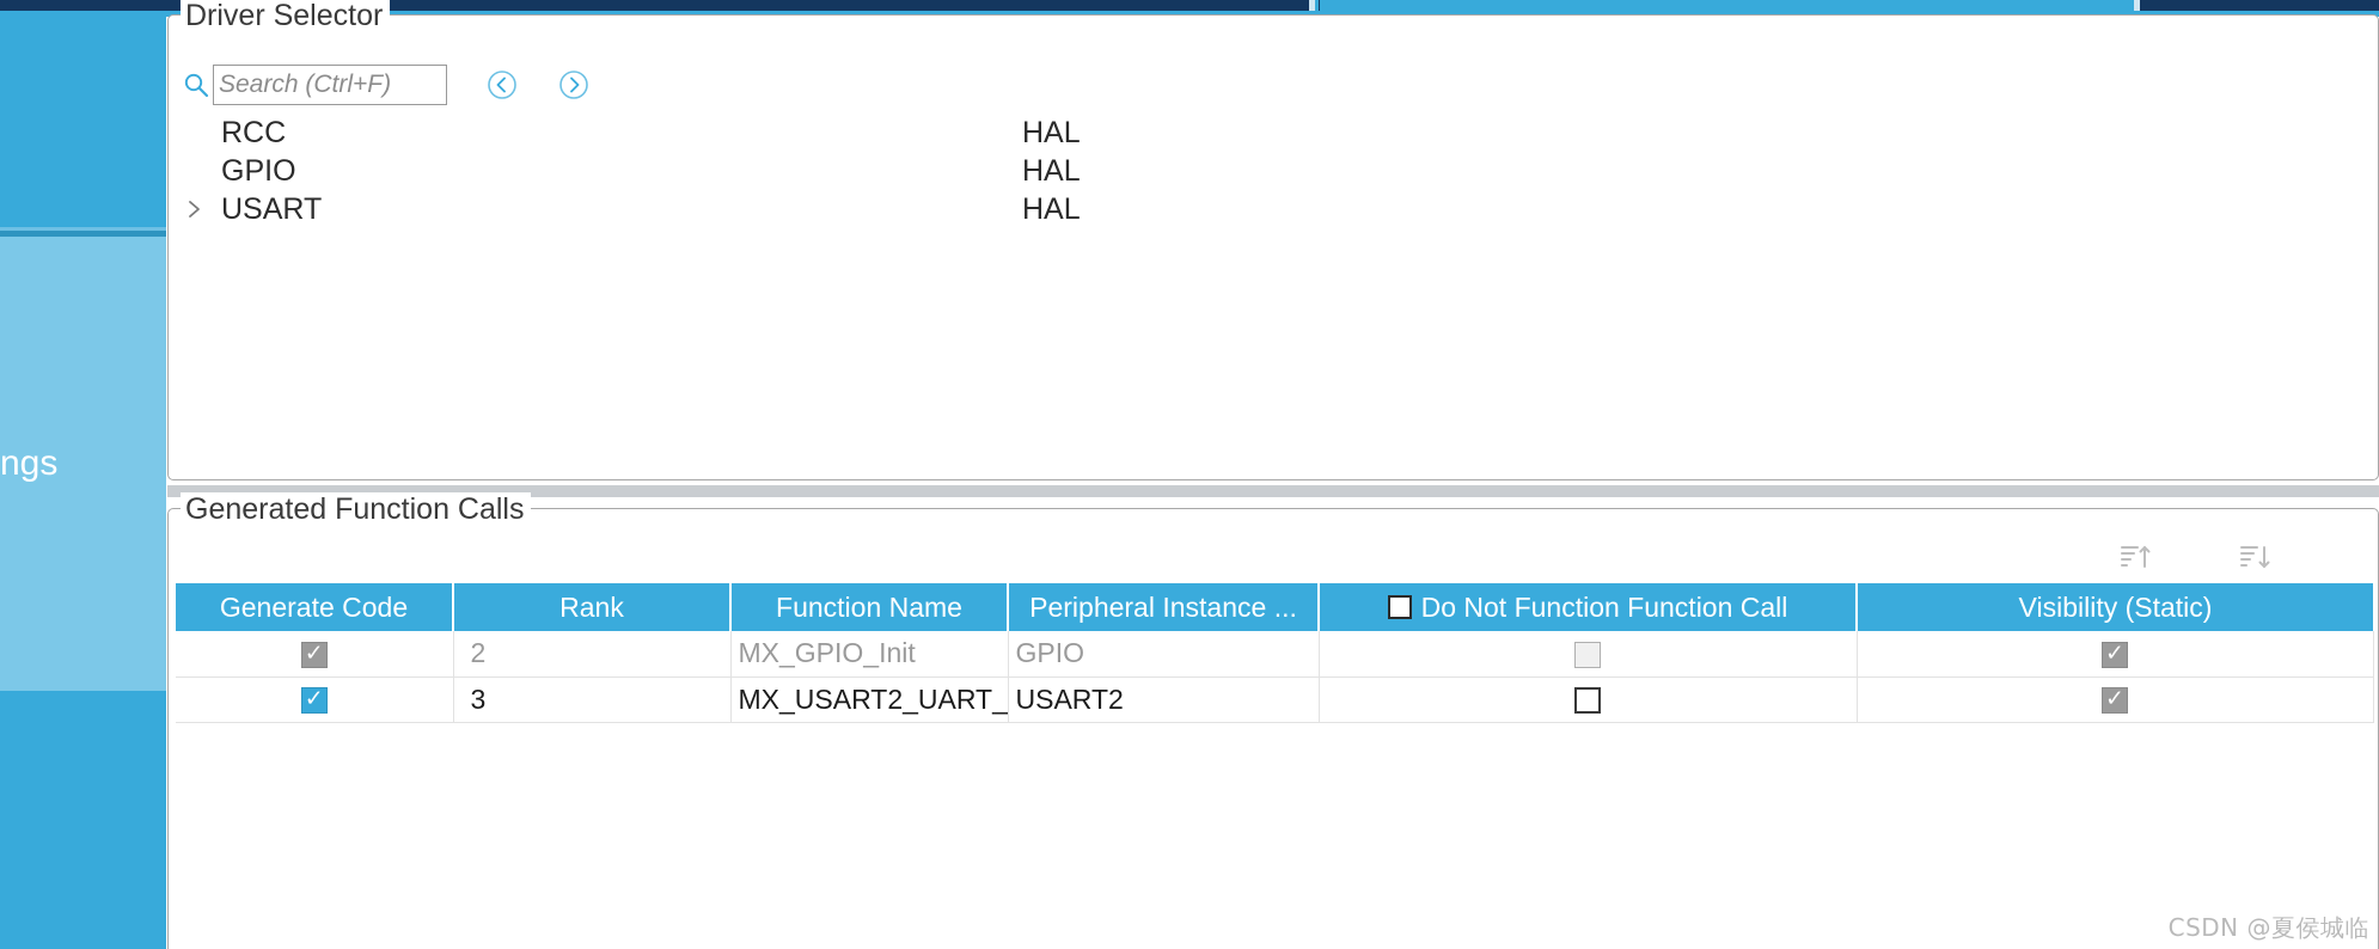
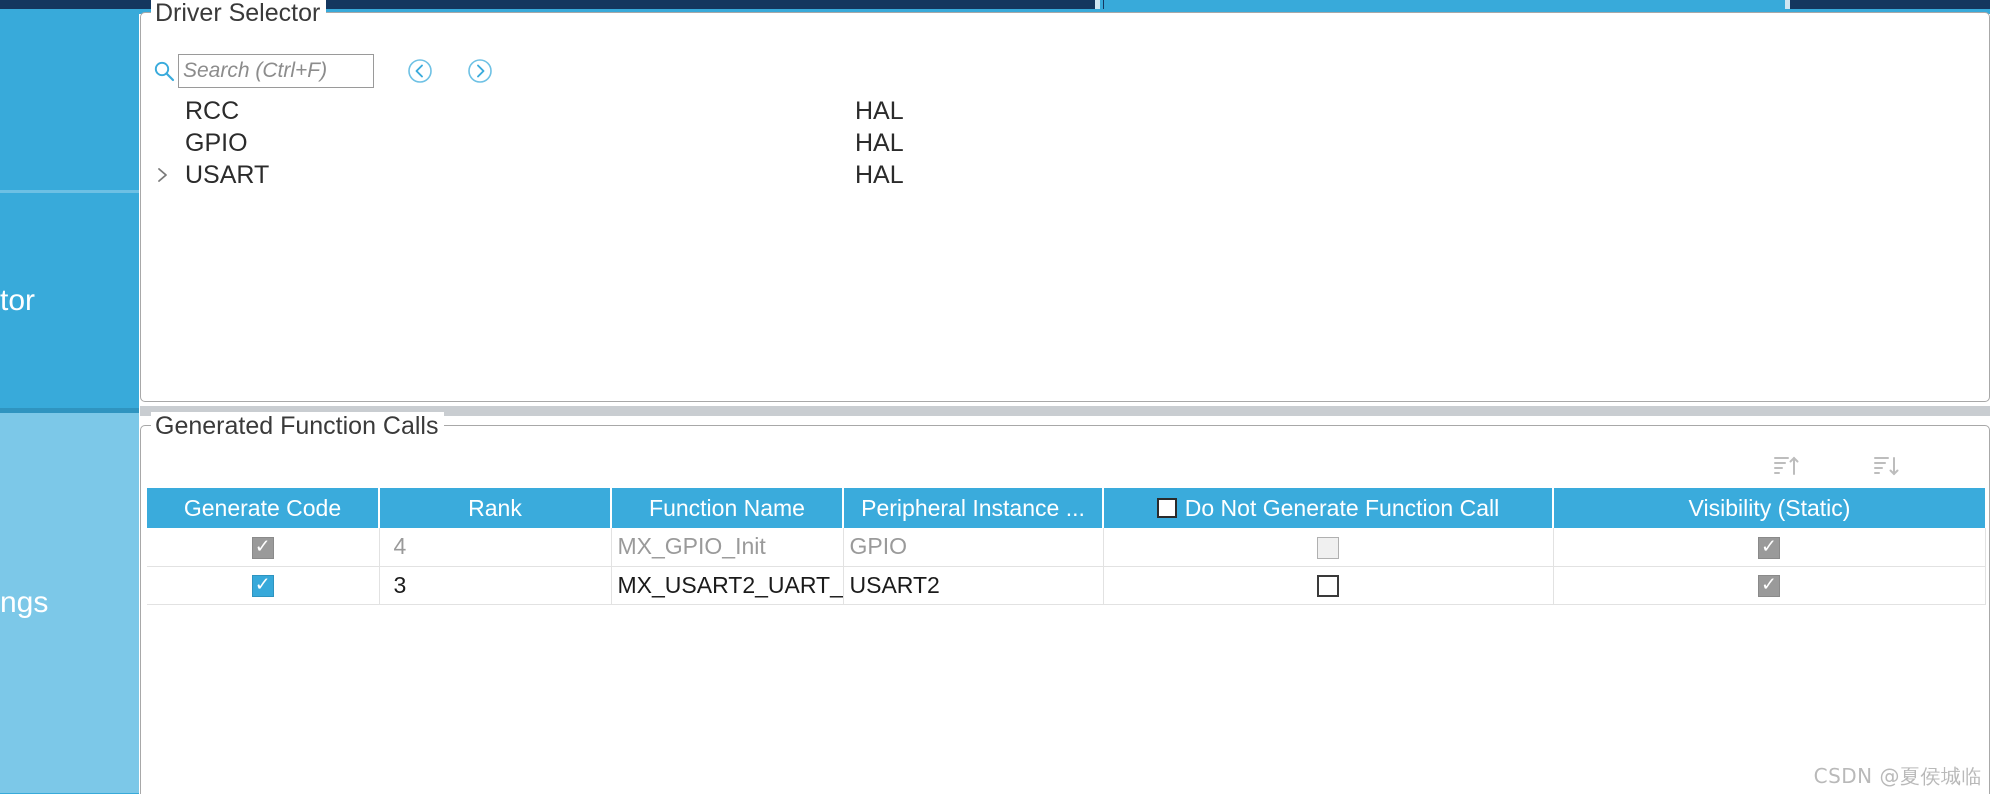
+ tor
  ngs
  Driver Selector
  Search (Ctrl+F)
  RCC
  HAL
  GPIO
  HAL
  USART
  HAL
  Generated Function Calls
- Generate Code	Rank	Function Name	Peripheral Instance ...	Do Not Function Function Call	Visibility (Static)
+ Generate Code	Rank	Function Name	Peripheral Instance ...	Do Not Generate Function Call	Visibility (Static)
- 	2	MX_GPIO_Init	GPIO
+ 	4	MX_GPIO_Init	GPIO
  	3	MX_USART2_UART_	USART2
  CSDN @夏侯城临
